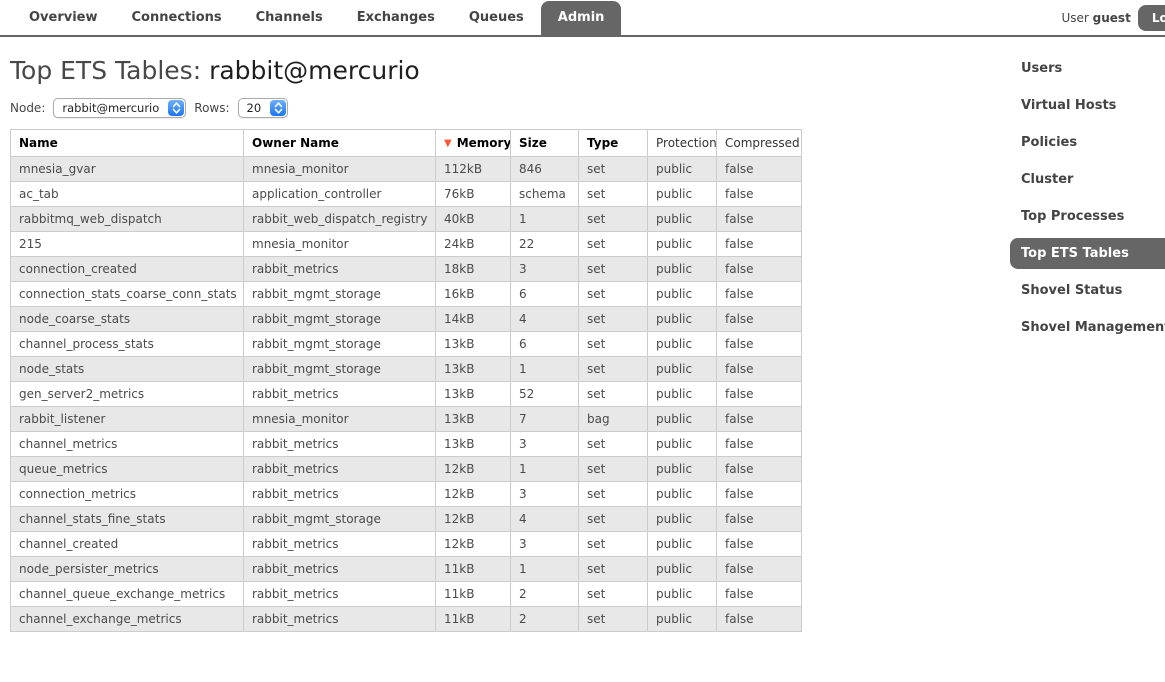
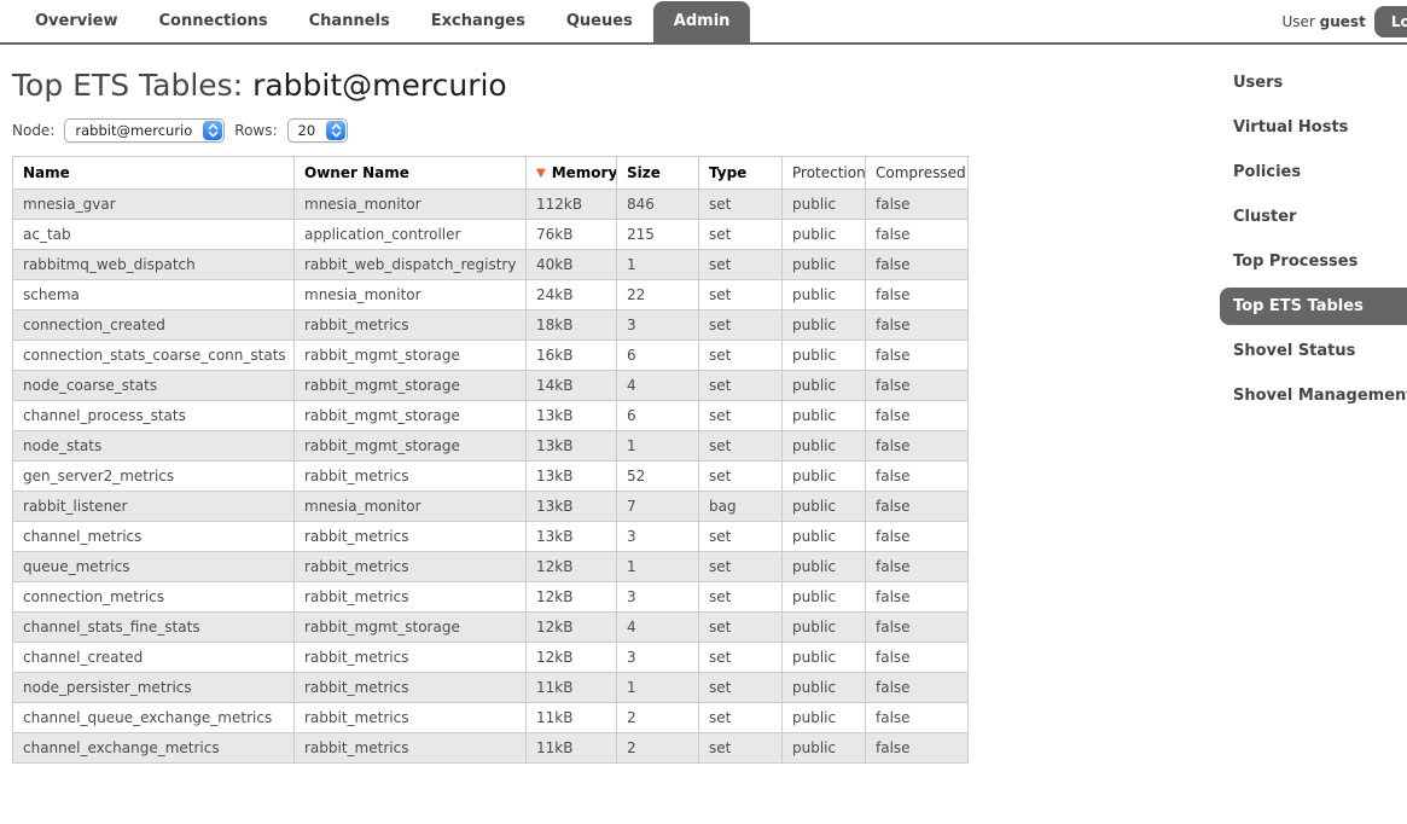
  Overview
  Connections
  Channels
  Exchanges
  Queues
  Admin
  User guest
  Top ETS Tables: rabbit@mercurio
  Node:
  rabbit@mercurio
  Rows:
  20
  Name	Owner Name	▼ Memory	Size	Type	Protection	Compressed
  mnesia_gvar	mnesia_monitor	112kB	846	set	public	false
- ac_tab	application_controller	76kB	schema	set	public	false
+ ac_tab	application_controller	76kB	215	set	public	false
  rabbitmq_web_dispatch	rabbit_web_dispatch_registry	40kB	1	set	public	false
- 215	mnesia_monitor	24kB	22	set	public	false
+ schema	mnesia_monitor	24kB	22	set	public	false
  connection_created	rabbit_metrics	18kB	3	set	public	false
  connection_stats_coarse_conn_stats	rabbit_mgmt_storage	16kB	6	set	public	false
  node_coarse_stats	rabbit_mgmt_storage	14kB	4	set	public	false
  channel_process_stats	rabbit_mgmt_storage	13kB	6	set	public	false
  node_stats	rabbit_mgmt_storage	13kB	1	set	public	false
  gen_server2_metrics	rabbit_metrics	13kB	52	set	public	false
  rabbit_listener	mnesia_monitor	13kB	7	bag	public	false
  channel_metrics	rabbit_metrics	13kB	3	set	public	false
  queue_metrics	rabbit_metrics	12kB	1	set	public	false
  connection_metrics	rabbit_metrics	12kB	3	set	public	false
  channel_stats_fine_stats	rabbit_mgmt_storage	12kB	4	set	public	false
  channel_created	rabbit_metrics	12kB	3	set	public	false
  node_persister_metrics	rabbit_metrics	11kB	1	set	public	false
  channel_queue_exchange_metrics	rabbit_metrics	11kB	2	set	public	false
  channel_exchange_metrics	rabbit_metrics	11kB	2	set	public	false
  Users
  Virtual Hosts
  Policies
  Cluster
  Top Processes
  Top ETS Tables
  Shovel Status
  Shovel Managemen
